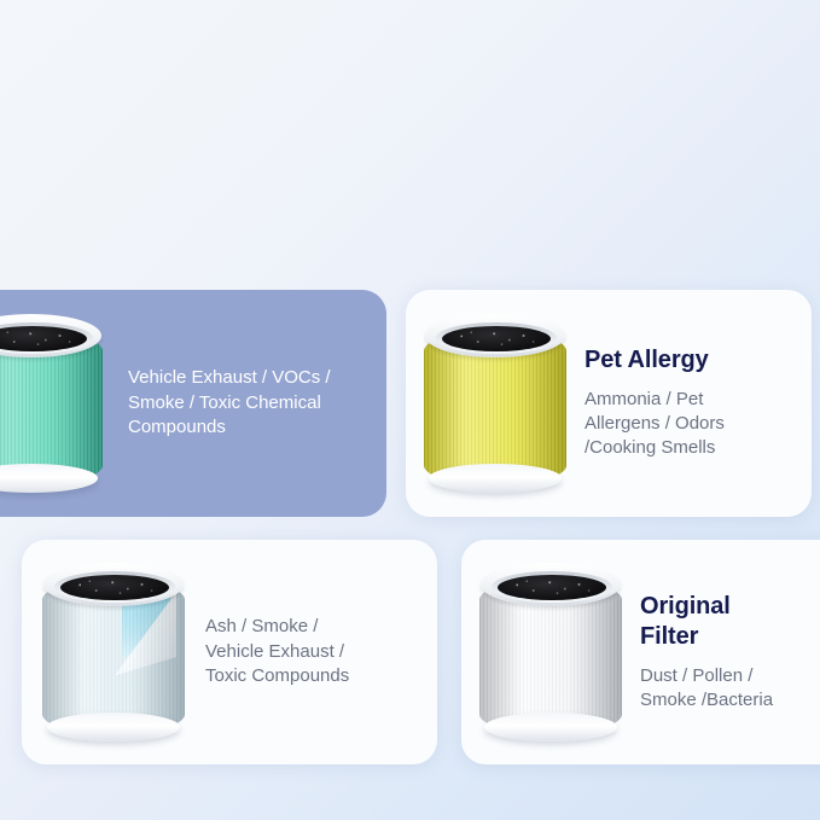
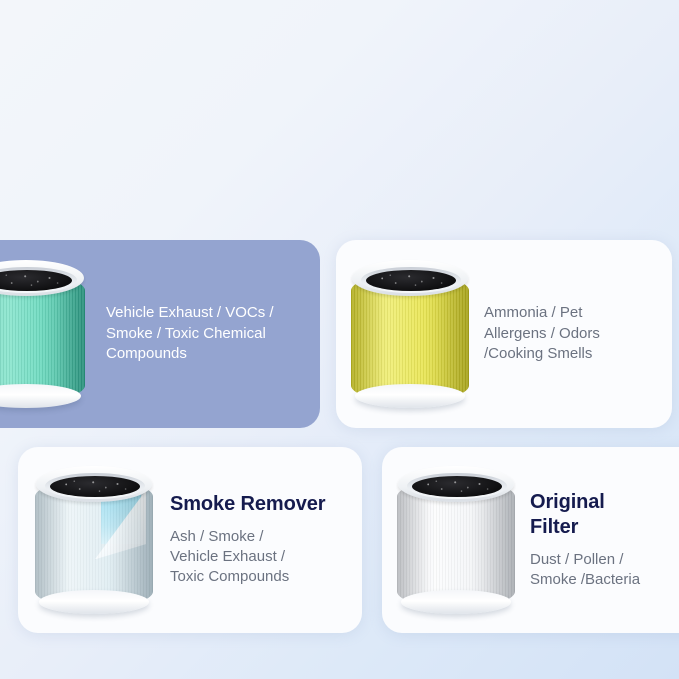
  Vehicle Exhaust / VOCs /
  Smoke / Toxic Chemical
  Compounds
- Pet Allergy
  Ammonia / Pet
  Allergens / Odors
  /Cooking Smells
+ Smoke Remover
  Ash / Smoke /
  Vehicle Exhaust /
  Toxic Compounds
  Original
  Filter
  Dust / Pollen /
  Smoke /Bacteria
